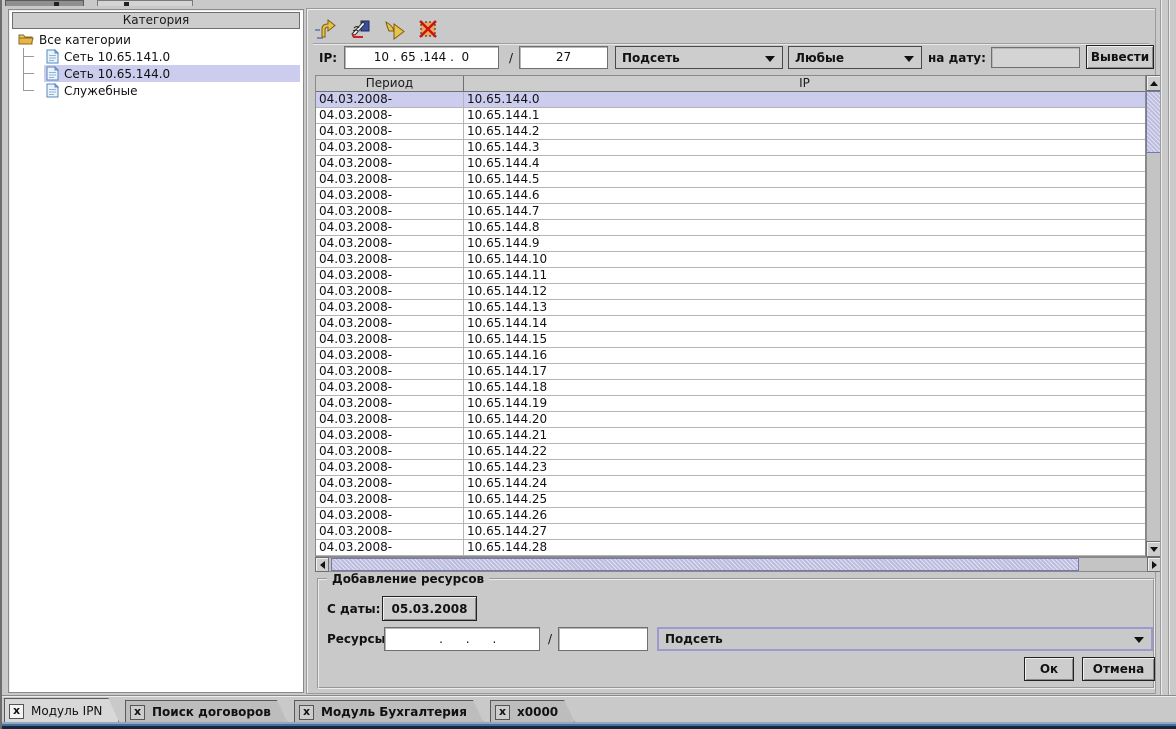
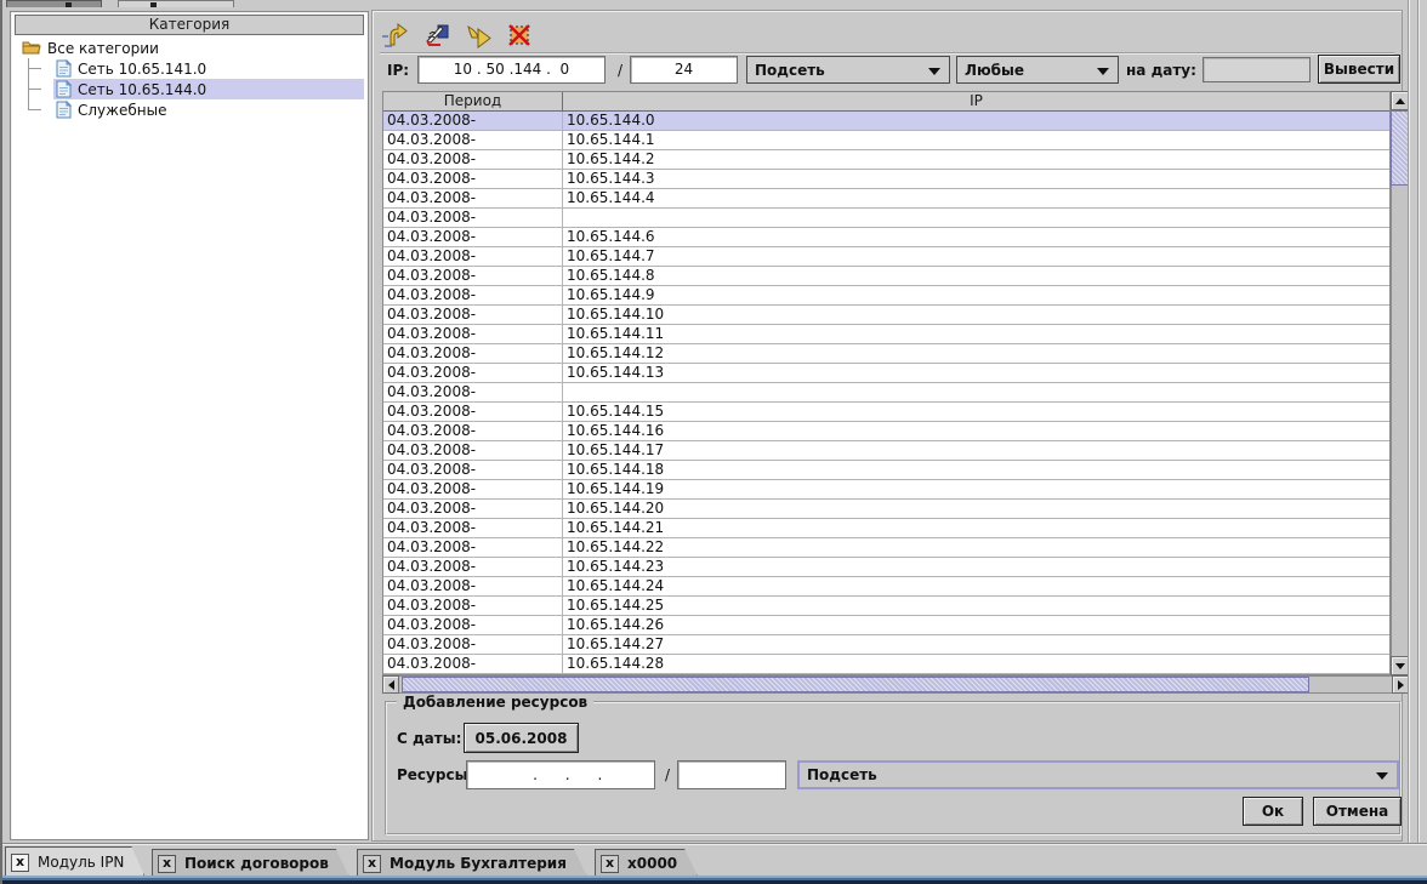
  Категория
  Все категории
  Сеть 10.65.141.0
  Сеть 10.65.144.0
  Служебные
  IP:
- 10 . 65 .144 . 0
+ 10 . 50 .144 . 0
  /
- 27
+ 24
  Подсеть
  Любые
  на дату:
  Вывести
  Период
  IP
  04.03.2008-
  10.65.144.0
  04.03.2008-
  10.65.144.1
  04.03.2008-
  10.65.144.2
  04.03.2008-
  10.65.144.3
  04.03.2008-
  10.65.144.4
  04.03.2008-
- 10.65.144.5
  04.03.2008-
  10.65.144.6
  04.03.2008-
  10.65.144.7
  04.03.2008-
  10.65.144.8
  04.03.2008-
  10.65.144.9
  04.03.2008-
  10.65.144.10
  04.03.2008-
  10.65.144.11
  04.03.2008-
  10.65.144.12
  04.03.2008-
  10.65.144.13
  04.03.2008-
- 10.65.144.14
  04.03.2008-
  10.65.144.15
  04.03.2008-
  10.65.144.16
  04.03.2008-
  10.65.144.17
  04.03.2008-
  10.65.144.18
  04.03.2008-
  10.65.144.19
  04.03.2008-
  10.65.144.20
  04.03.2008-
  10.65.144.21
  04.03.2008-
  10.65.144.22
  04.03.2008-
  10.65.144.23
  04.03.2008-
  10.65.144.24
  04.03.2008-
  10.65.144.25
  04.03.2008-
  10.65.144.26
  04.03.2008-
  10.65.144.27
  04.03.2008-
  10.65.144.28
  Добавление ресурсов
  С даты:
- 05.03.2008
+ 05.06.2008
  Ресурсы
  . . .
  /
  Подсеть
  Ок
  Отмена
  x
  Модуль IPN
  x
  Поиск договоров
  x
  Модуль Бухгалтерия
  x
  x0000
